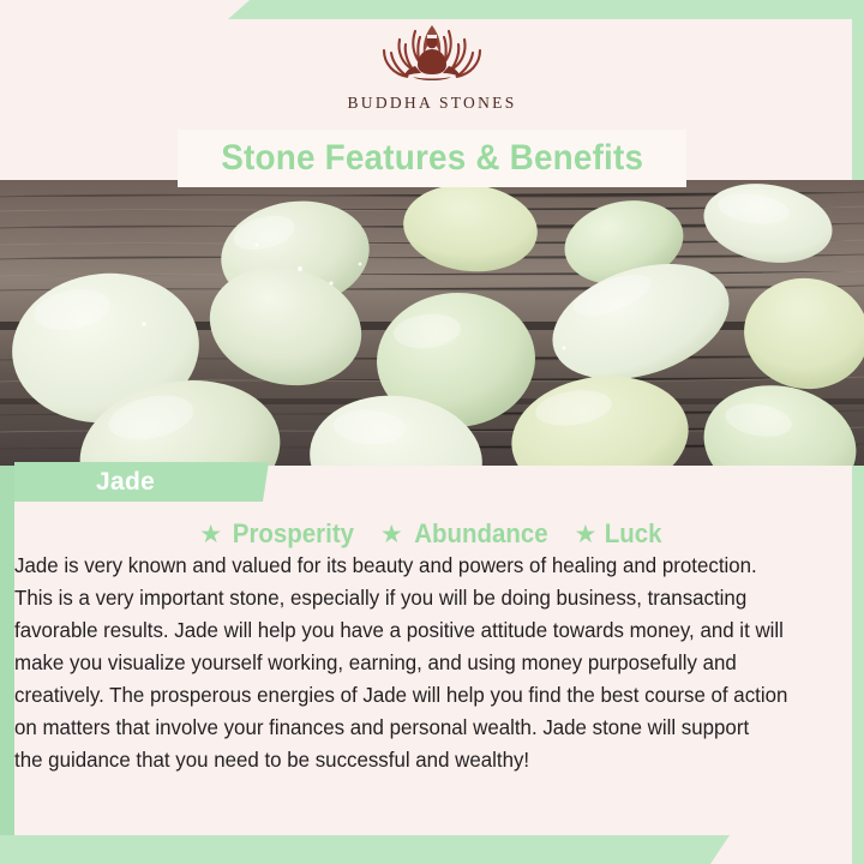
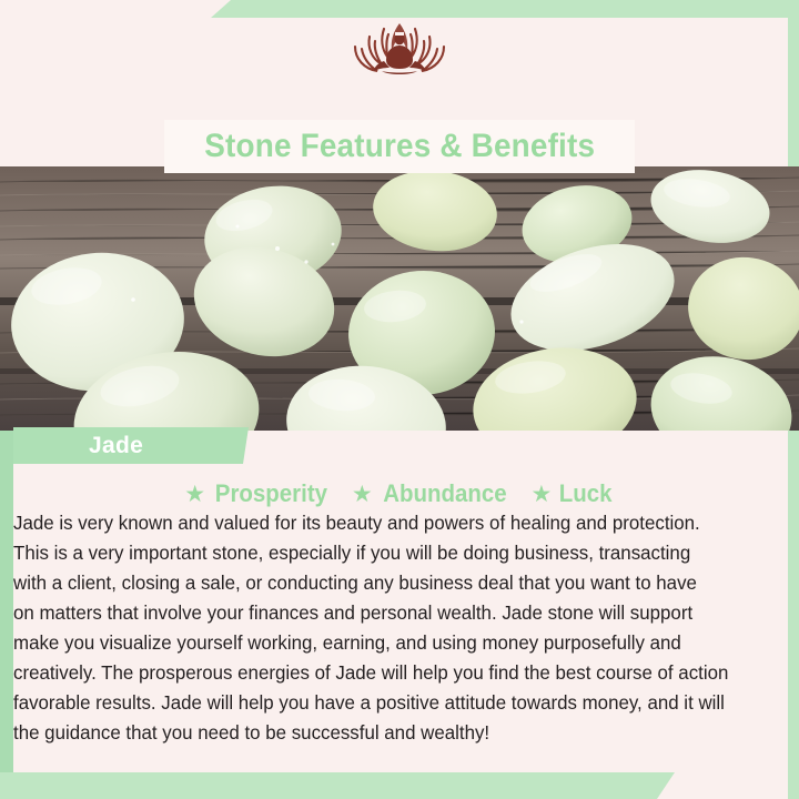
- BUDDHA STONES
  Stone Features & Benefits
  Jade
  ★
  Prosperity
  ★
  Abundance
  ★
  Luck
  Jade is very known and valued for its beauty and powers of healing and protection.
  This is a very important stone, especially if you will be doing business, transacting
+ with a client, closing a sale, or conducting any business deal that you want to have
- favorable results. Jade will help you have a positive attitude towards money, and it will
+ on matters that involve your finances and personal wealth. Jade stone will support
  make you visualize yourself working, earning, and using money purposefully and
  creatively. The prosperous energies of Jade will help you find the best course of action
- on matters that involve your finances and personal wealth. Jade stone will support
+ favorable results. Jade will help you have a positive attitude towards money, and it will
  the guidance that you need to be successful and wealthy!
